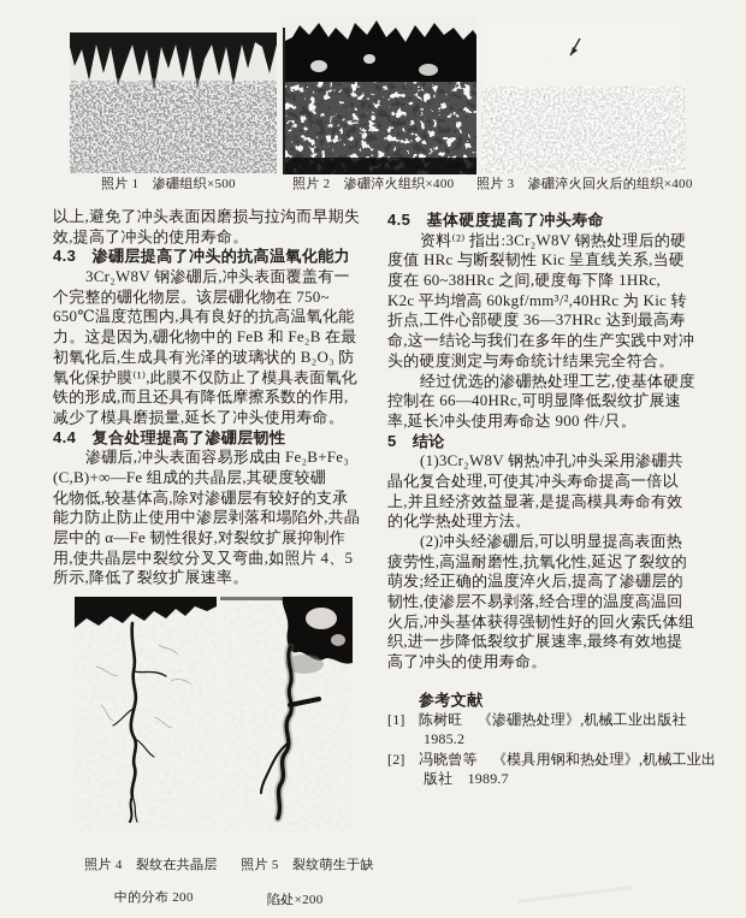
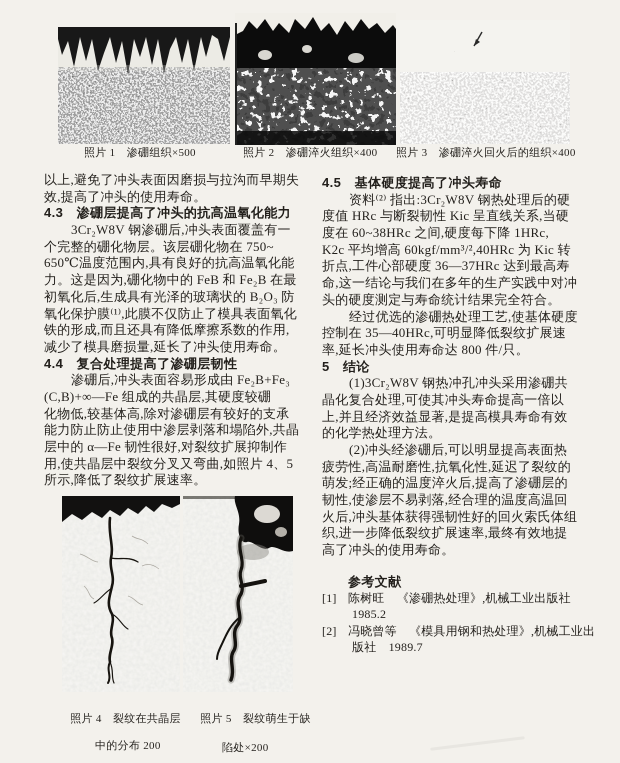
  照片 1 渗硼组织×500
  照片 2 渗硼淬火组织×400
  照片 3 渗硼淬火回火后的组织×400
  以上,避免了冲头表面因磨损与拉沟而早期失
  效,提高了冲头的使用寿命。
  4.3 渗硼层提高了冲头的抗高温氧化能力
  3Cr₂W8V 钢渗硼后,冲头表面覆盖有一
  个完整的硼化物层。该层硼化物在 750~
  650℃温度范围内,具有良好的抗高温氧化能
  力。这是因为,硼化物中的 FeB 和 Fe₂B 在最
  初氧化后,生成具有光泽的玻璃状的 B₂O₃ 防
  氧化保护膜⁽¹⁾,此膜不仅防止了模具表面氧化
  铁的形成,而且还具有降低摩擦系数的作用,
  减少了模具磨损量,延长了冲头使用寿命。
  4.4 复合处理提高了渗硼层韧性
  渗硼后,冲头表面容易形成由 Fe₂B+Fe₃
  (C,B)+∞—Fe 组成的共晶层,其硬度较硼
  化物低,较基体高,除对渗硼层有较好的支承
  能力防止防止使用中渗层剥落和塌陷外,共晶
  层中的 α—Fe 韧性很好,对裂纹扩展抑制作
  用,使共晶层中裂纹分叉又弯曲,如照片 4、5
  所示,降低了裂纹扩展速率。
  4.5 基体硬度提高了冲头寿命
  资料⁽²⁾ 指出:3Cr₂W8V 钢热处理后的硬
  度值 HRc 与断裂韧性 Kic 呈直线关系,当硬
  度在 60~38HRc 之间,硬度每下降 1HRc,
  K2c 平均增高 60kgf/mm³/²,40HRc 为 Kic 转
  折点,工件心部硬度 36—37HRc 达到最高寿
  命,这一结论与我们在多年的生产实践中对冲
  头的硬度测定与寿命统计结果完全符合。
  经过优选的渗硼热处理工艺,使基体硬度
- 控制在 66—40HRc,可明显降低裂纹扩展速
+ 控制在 35—40HRc,可明显降低裂纹扩展速
- 率,延长冲头使用寿命达 900 件/只。
+ 率,延长冲头使用寿命达 800 件/只。
  5 结论
  (1)3Cr₂W8V 钢热冲孔冲头采用渗硼共
  晶化复合处理,可使其冲头寿命提高一倍以
  上,并且经济效益显著,是提高模具寿命有效
  的化学热处理方法。
  (2)冲头经渗硼后,可以明显提高表面热
  疲劳性,高温耐磨性,抗氧化性,延迟了裂纹的
  萌发;经正确的温度淬火后,提高了渗硼层的
  韧性,使渗层不易剥落,经合理的温度高温回
  火后,冲头基体获得强韧性好的回火索氏体组
  织,进一步降低裂纹扩展速率,最终有效地提
  高了冲头的使用寿命。
  参考文献
  [1] 陈树旺 《渗硼热处理》,机械工业出版社
  1985.2
  [2] 冯晓曾等 《模具用钢和热处理》,机械工业出
  版社 1989.7
  照片 4 裂纹在共晶层
  中的分布 200
  照片 5 裂纹萌生于缺
  陷处×200
